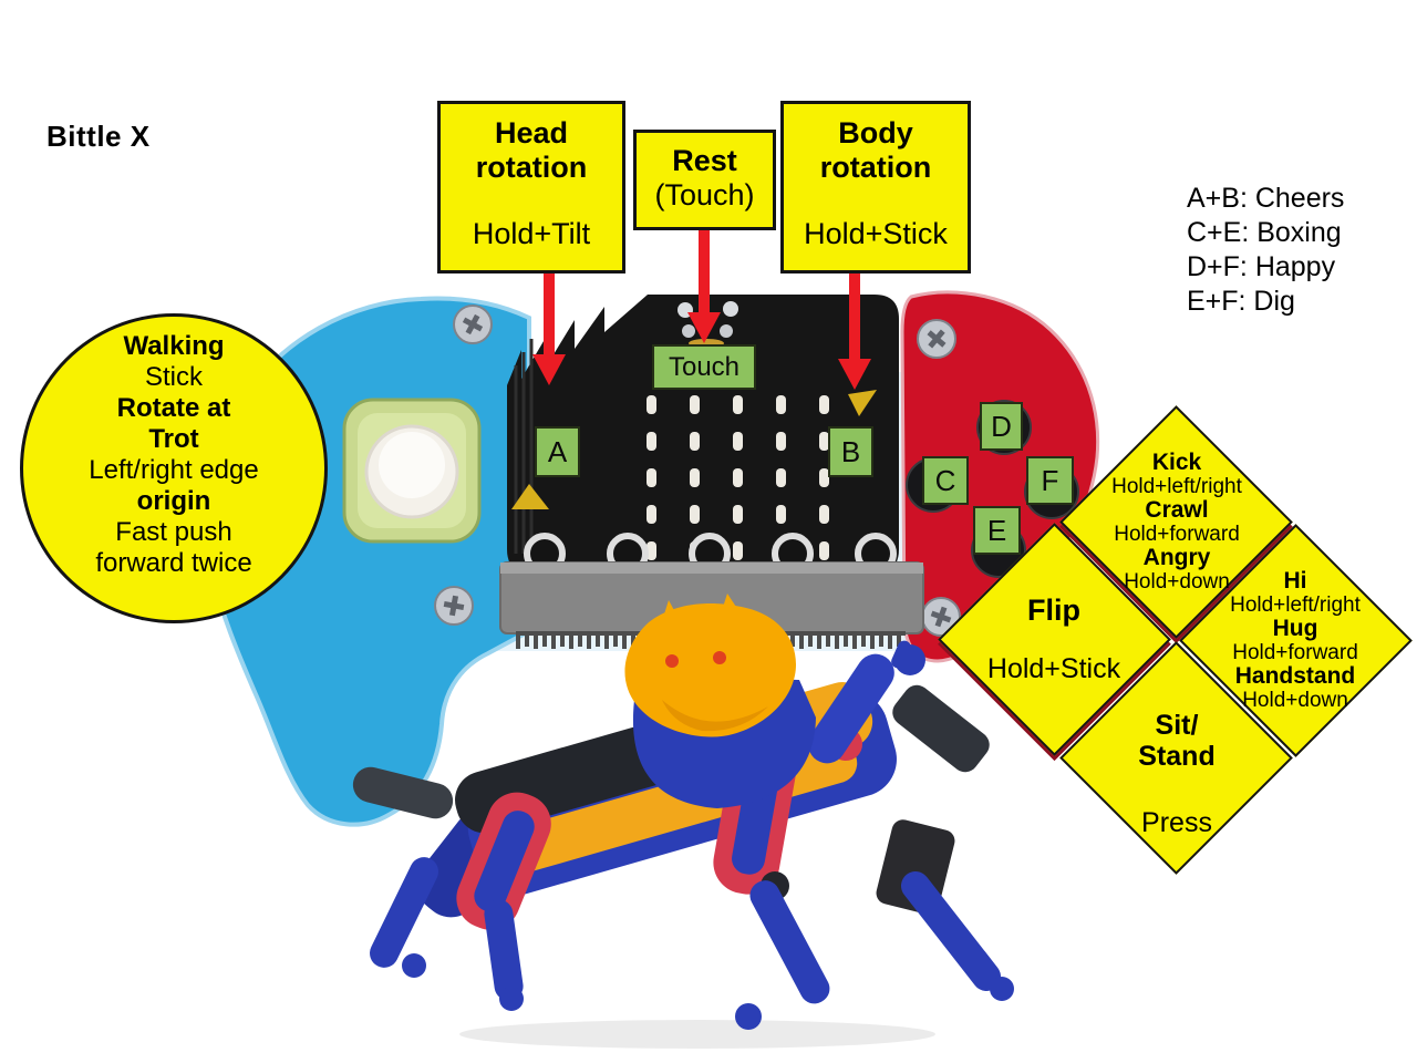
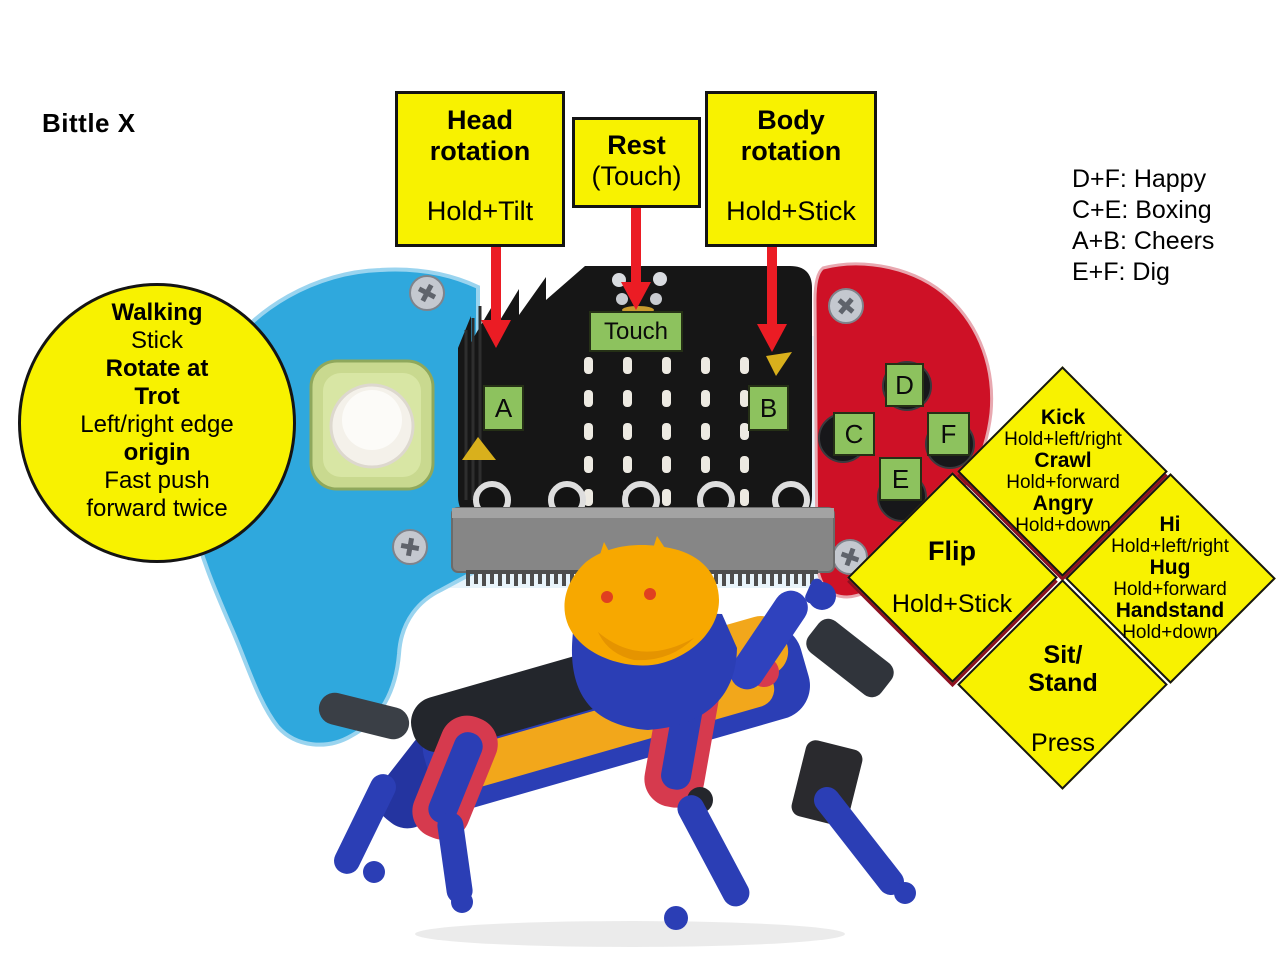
  Bittle X
  Head rotation
  Hold+Tilt
  Rest
  (Touch)
  Body rotation
  Hold+Stick
- A+B: Cheers
+ D+F: Happy
  C+E: Boxing
- D+F: Happy
+ A+B: Cheers
  E+F: Dig
  Walking
  Stick
  Rotate at
  Trot
  Left/right edge
  origin
  Fast push
  forward twice
  Touch
  A
  B
  D
  C
  F
  E
  Kick
  Hold+left/right
  Crawl
  Hold+forward
  Angry
  Hold+down
  Hi
  Hold+left/right
  Hug
  Hold+forward
  Handstand
  Hold+down
  Flip
  Hold+Stick
  Sit/
  Stand
  Press
